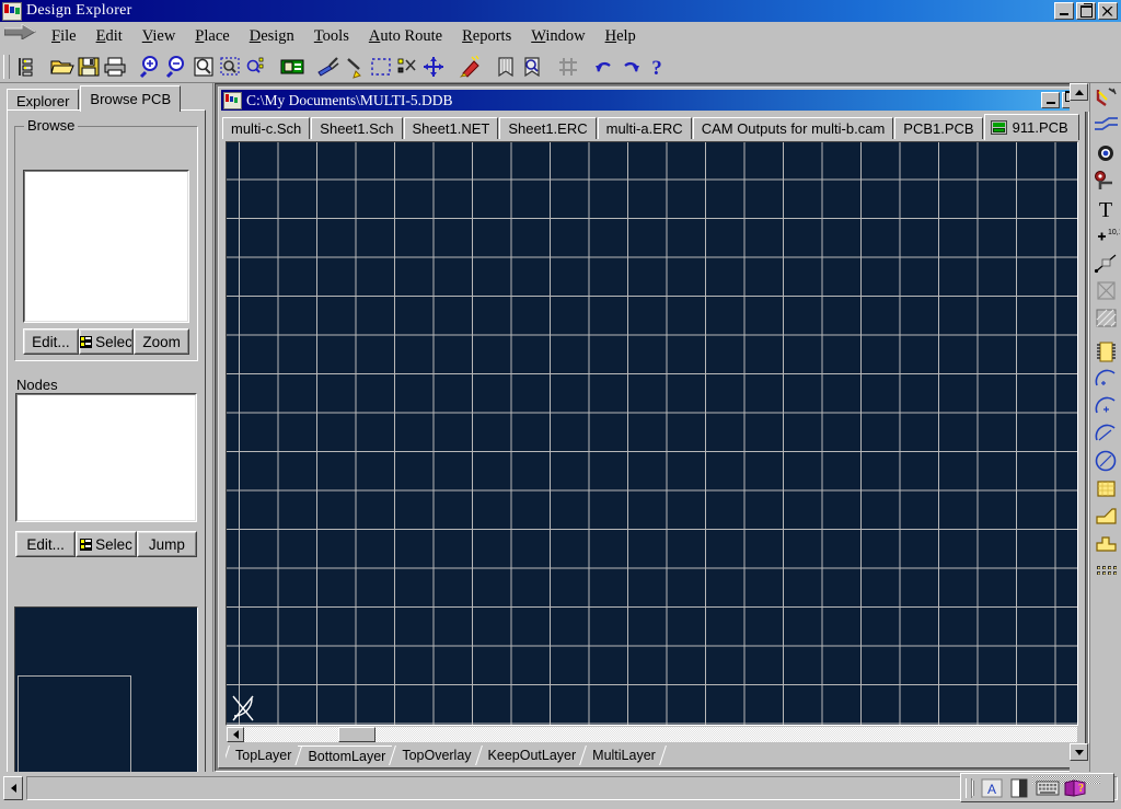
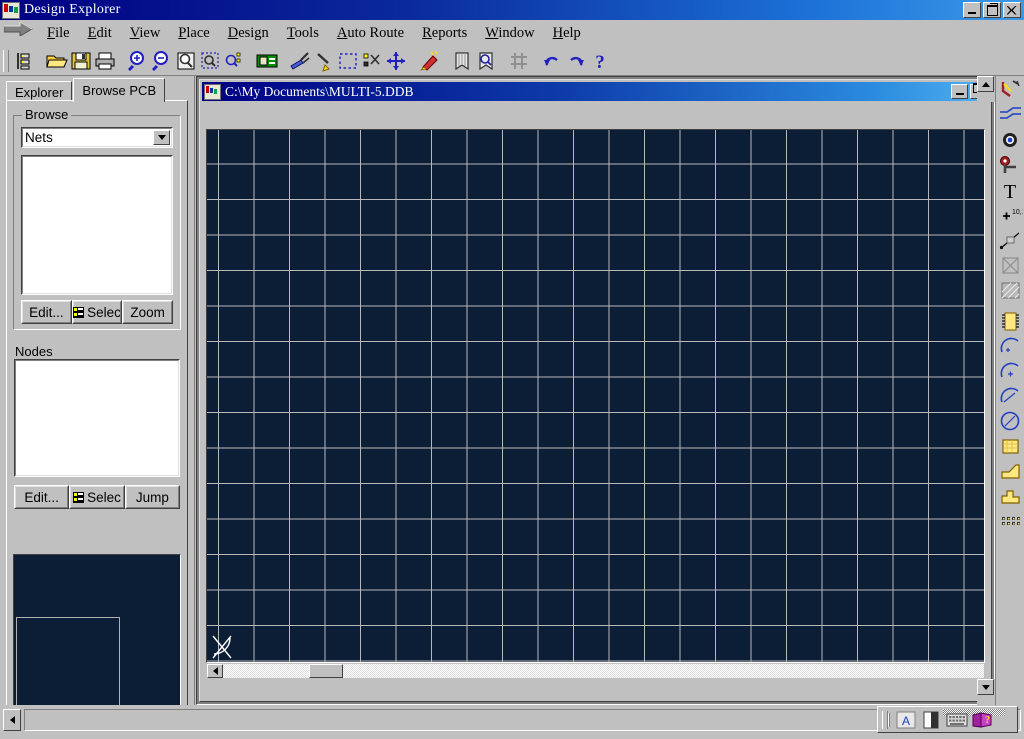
  Design Explorer
  File
  Edit
  View
  Place
  Design
  Tools
  Auto Route
  Reports
  Window
  Help
  ?
  Explorer
  Browse PCB
  Browse
+ Nets
  Edit...
  Selec
  Zoom
  Nodes
  Edit...
  Selec
  Jump
  C:\My Documents\MULTI-5.DDB
- multi-c.Sch
- Sheet1.Sch
- Sheet1.NET
- Sheet1.ERC
- multi-a.ERC
- CAM Outputs for multi-b.cam
- PCB1.PCB
- 911.PCB
- TopLayer
- BottomLayer
- TopOverlay
- KeepOutLayer
- MultiLayer
  T
  A
  ?
